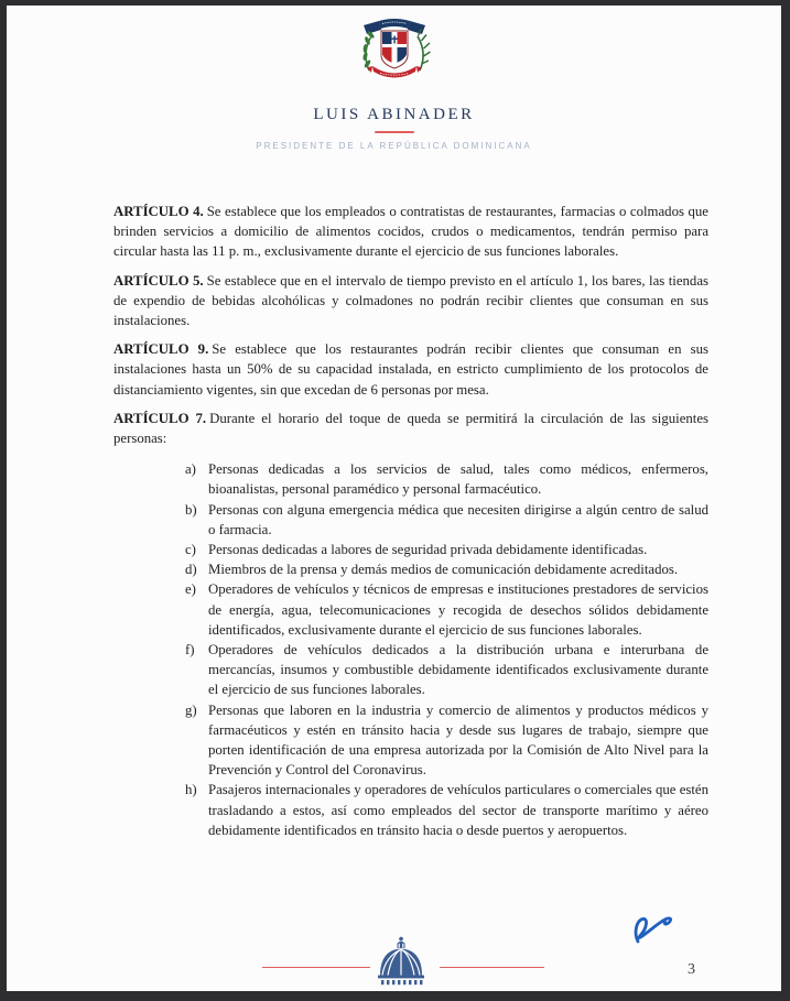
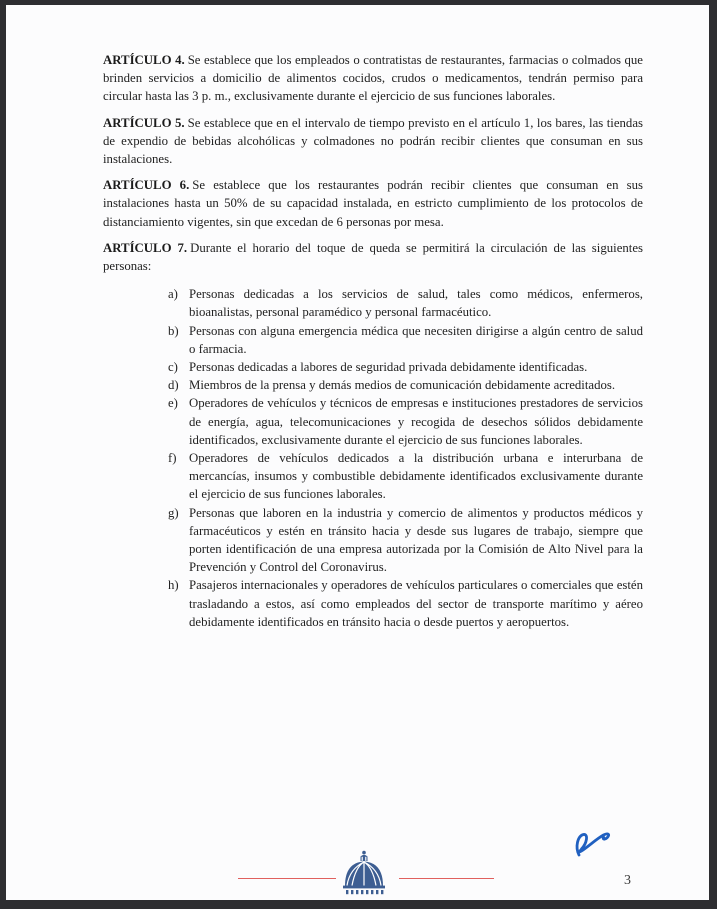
- LUIS ABINADER
- PRESIDENTE DE LA REPÚBLICA DOMINICANA
- ARTÍCULO 4. Se establece que los empleados o contratistas de restaurantes, farmacias o colmados que brinden servicios a domicilio de alimentos cocidos, crudos o medicamentos, tendrán permiso para circular hasta las 11 p. m., exclusivamente durante el ejercicio de sus funciones laborales.
+ ARTÍCULO 4. Se establece que los empleados o contratistas de restaurantes, farmacias o colmados que brinden servicios a domicilio de alimentos cocidos, crudos o medicamentos, tendrán permiso para circular hasta las 3 p. m., exclusivamente durante el ejercicio de sus funciones laborales.
  ARTÍCULO 5. Se establece que en el intervalo de tiempo previsto en el artículo 1, los bares, las tiendas de expendio de bebidas alcohólicas y colmadones no podrán recibir clientes que consuman en sus instalaciones.
- ARTÍCULO 9. Se establece que los restaurantes podrán recibir clientes que consuman en sus instalaciones hasta un 50% de su capacidad instalada, en estricto cumplimiento de los protocolos de distanciamiento vigentes, sin que excedan de 6 personas por mesa.
+ ARTÍCULO 6. Se establece que los restaurantes podrán recibir clientes que consuman en sus instalaciones hasta un 50% de su capacidad instalada, en estricto cumplimiento de los protocolos de distanciamiento vigentes, sin que excedan de 6 personas por mesa.
  ARTÍCULO 7. Durante el horario del toque de queda se permitirá la circulación de las siguientes personas:
  a)
  Personas dedicadas a los servicios de salud, tales como médicos, enfermeros, bioanalistas, personal paramédico y personal farmacéutico.
  b)
  Personas con alguna emergencia médica que necesiten dirigirse a algún centro de salud o farmacia.
  c)
  Personas dedicadas a labores de seguridad privada debidamente identificadas.
  d)
  Miembros de la prensa y demás medios de comunicación debidamente acreditados.
  e)
  Operadores de vehículos y técnicos de empresas e instituciones prestadores de servicios de energía, agua, telecomunicaciones y recogida de desechos sólidos debidamente identificados, exclusivamente durante el ejercicio de sus funciones laborales.
  f)
  Operadores de vehículos dedicados a la distribución urbana e interurbana de mercancías, insumos y combustible debidamente identificados exclusivamente durante el ejercicio de sus funciones laborales.
  g)
  Personas que laboren en la industria y comercio de alimentos y productos médicos y farmacéuticos y estén en tránsito hacia y desde sus lugares de trabajo, siempre que porten identificación de una empresa autorizada por la Comisión de Alto Nivel para la Prevención y Control del Coronavirus.
  h)
  Pasajeros internacionales y operadores de vehículos particulares o comerciales que estén trasladando a estos, así como empleados del sector de transporte marítimo y aéreo debidamente identificados en tránsito hacia o desde puertos y aeropuertos.
  3
